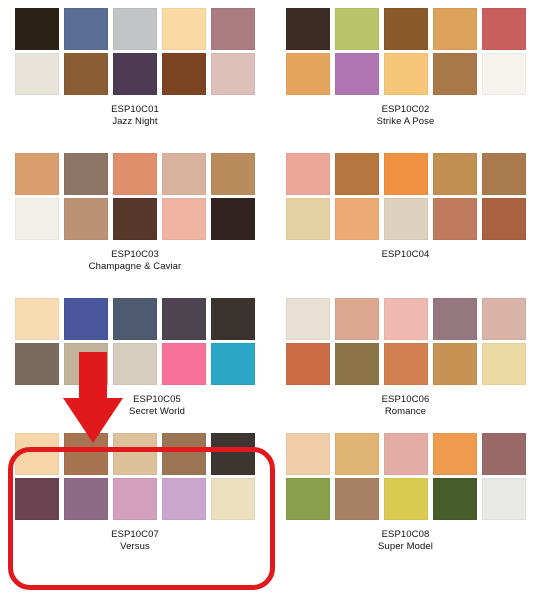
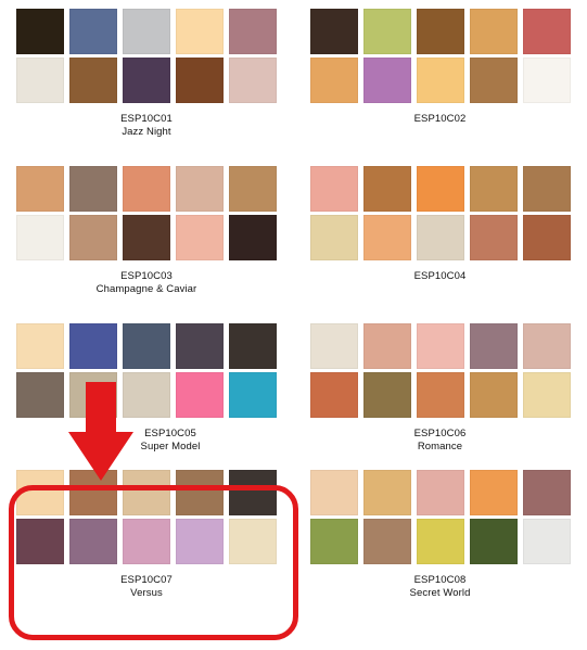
  ESP10C01
  Jazz Night
  ESP10C02
- Strike A Pose
  ESP10C03
  Champagne & Caviar
  ESP10C04
  ESP10C05
- Secret World
+ Super Model
  ESP10C06
  Romance
  ESP10C07
  Versus
  ESP10C08
- Super Model
+ Secret World
